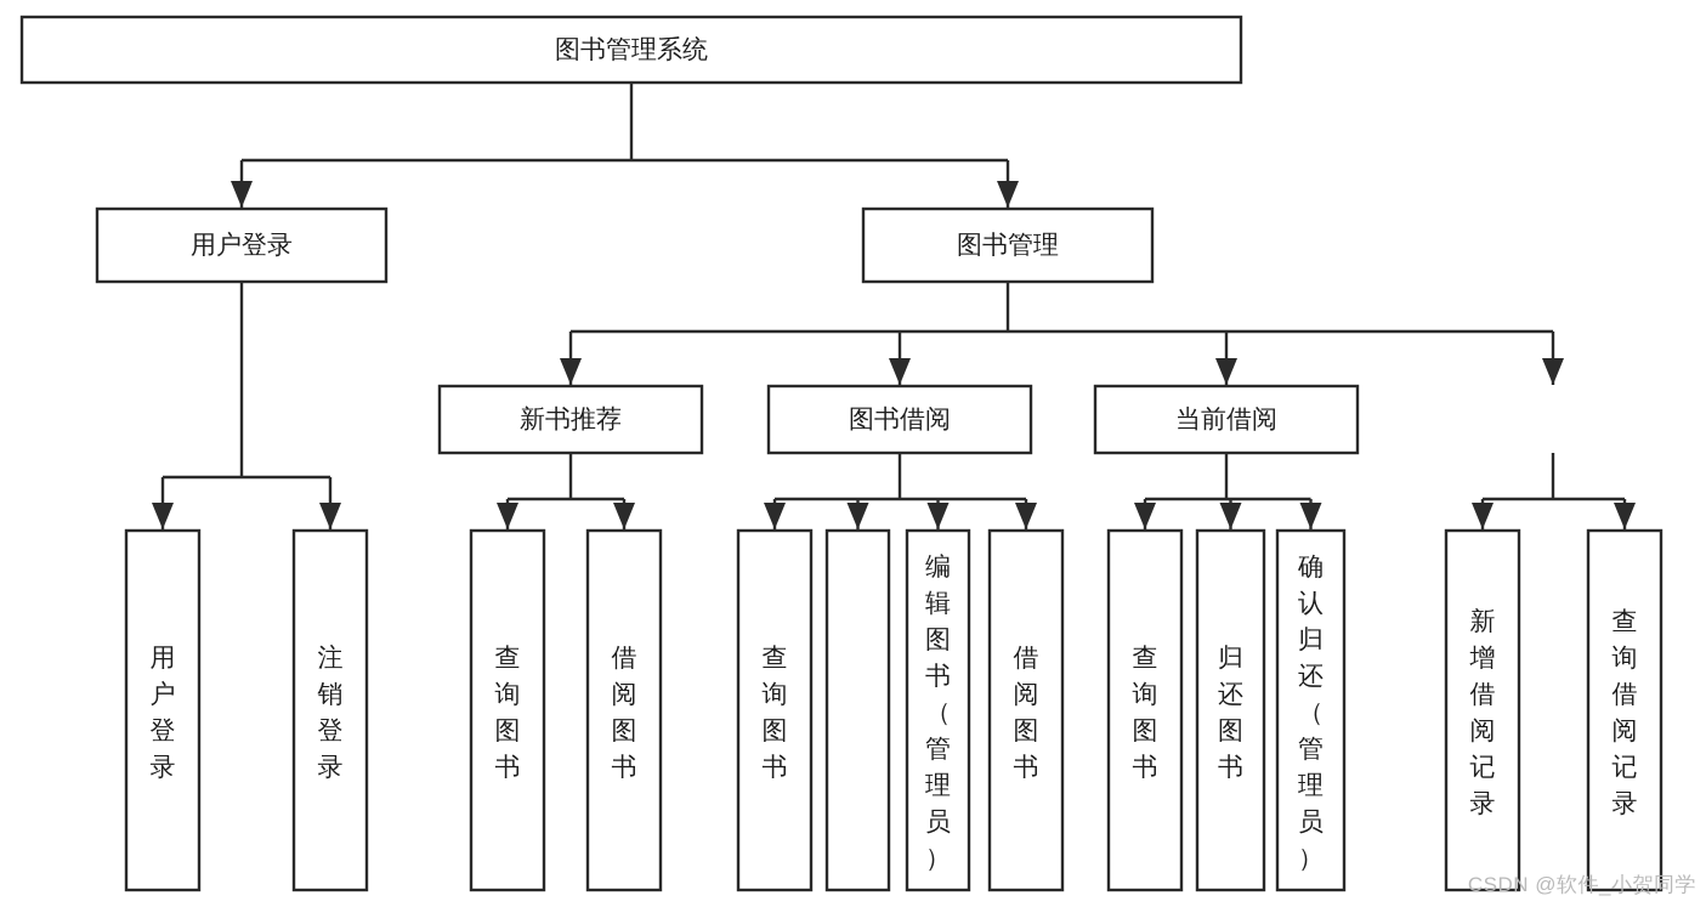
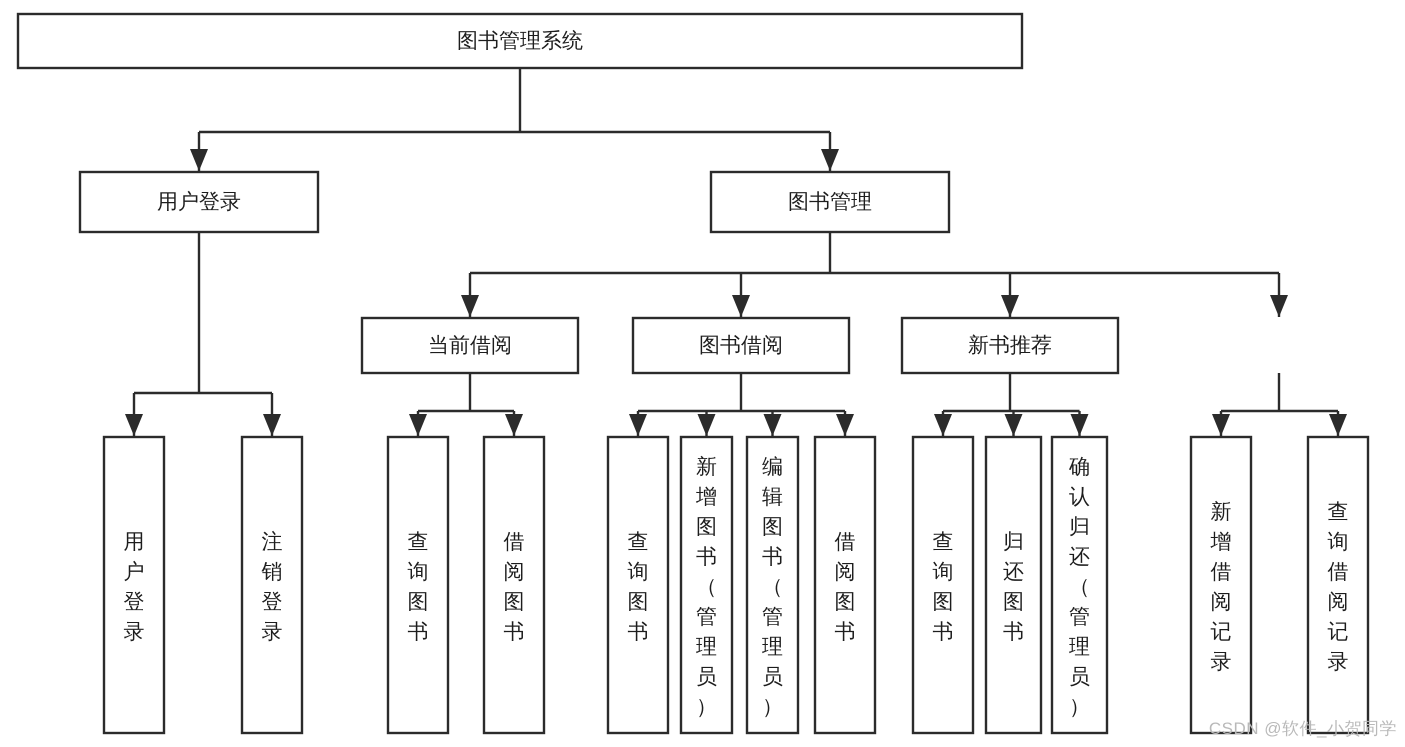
  图书管理系统
  用户登录
  图书管理
- 新书推荐
+ 当前借阅
  图书借阅
- 当前借阅
+ 新书推荐
  用户登录
  注销登录
  查询图书
  借阅图书
  查询图书
+ 新增图书（管理员）
  编辑图书（管理员）
  借阅图书
  查询图书
  归还图书
  确认归还（管理员）
  新增借阅记录
  查询借阅记录
  CSDN @软件_小贺同学
